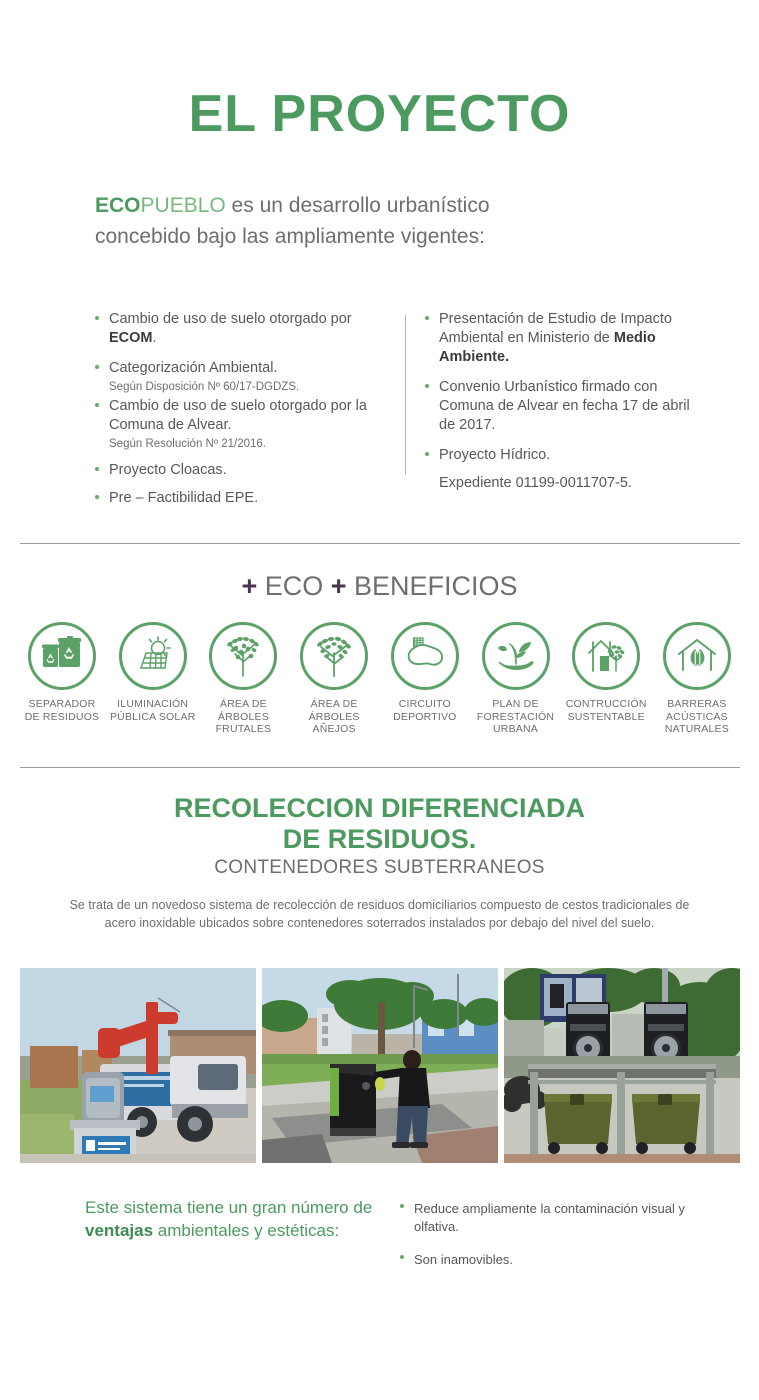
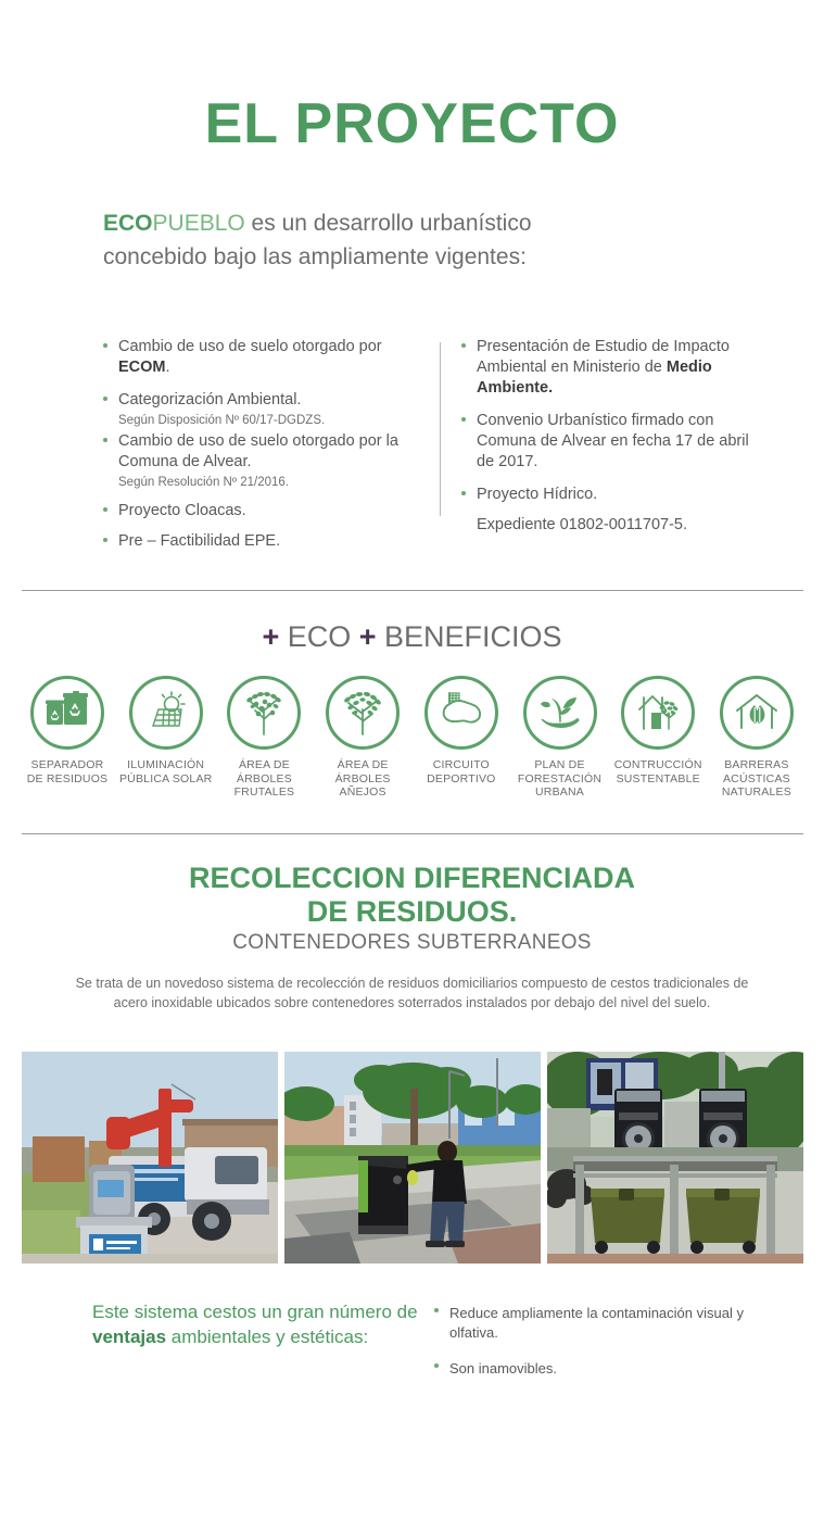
  EL PROYECTO
  ECOPUEBLO es un desarrollo urbanístico concebido bajo las ampliamente vigentes:
  Cambio de uso de suelo otorgado por ECOM.
  Categorización Ambiental.
  Según Disposición Nº 60/17-DGDZS.
  Cambio de uso de suelo otorgado por la Comuna de Alvear.
  Según Resolución Nº 21/2016.
  Proyecto Cloacas.
  Pre – Factibilidad EPE.
  Presentación de Estudio de Impacto Ambiental en Ministerio de Medio Ambiente.
  Convenio Urbanístico firmado con Comuna de Alvear en fecha 17 de abril de 2017.
  Proyecto Hídrico.
- Expediente 01199-0011707-5.
+ Expediente 01802-0011707-5.
  + ECO + BENEFICIOS
  SEPARADOR
  DE RESIDUOS
  ILUMINACIÓN
  PÚBLICA SOLAR
  ÁREA DE
  ÁRBOLES
  FRUTALES
  ÁREA DE
  ÁRBOLES
  AÑEJOS
  CIRCUITO
  DEPORTIVO
  PLAN DE
  FORESTACIÓN
  URBANA
  CONTRUCCIÓN
  SUSTENTABLE
  BARRERAS
  ACÚSTICAS
  NATURALES
  RECOLECCION DIFERENCIADA
  DE RESIDUOS.
  CONTENEDORES SUBTERRANEOS
  Se trata de un novedoso sistema de recolección de residuos domiciliarios compuesto de cestos tradicionales de acero inoxidable ubicados sobre contenedores soterrados instalados por debajo del nivel del suelo.
- Este sistema tiene un gran número de ventajas ambientales y estéticas:
+ Este sistema cestos un gran número de ventajas ambientales y estéticas:
  Reduce ampliamente la contaminación visual y olfativa.
  Son inamovibles.
